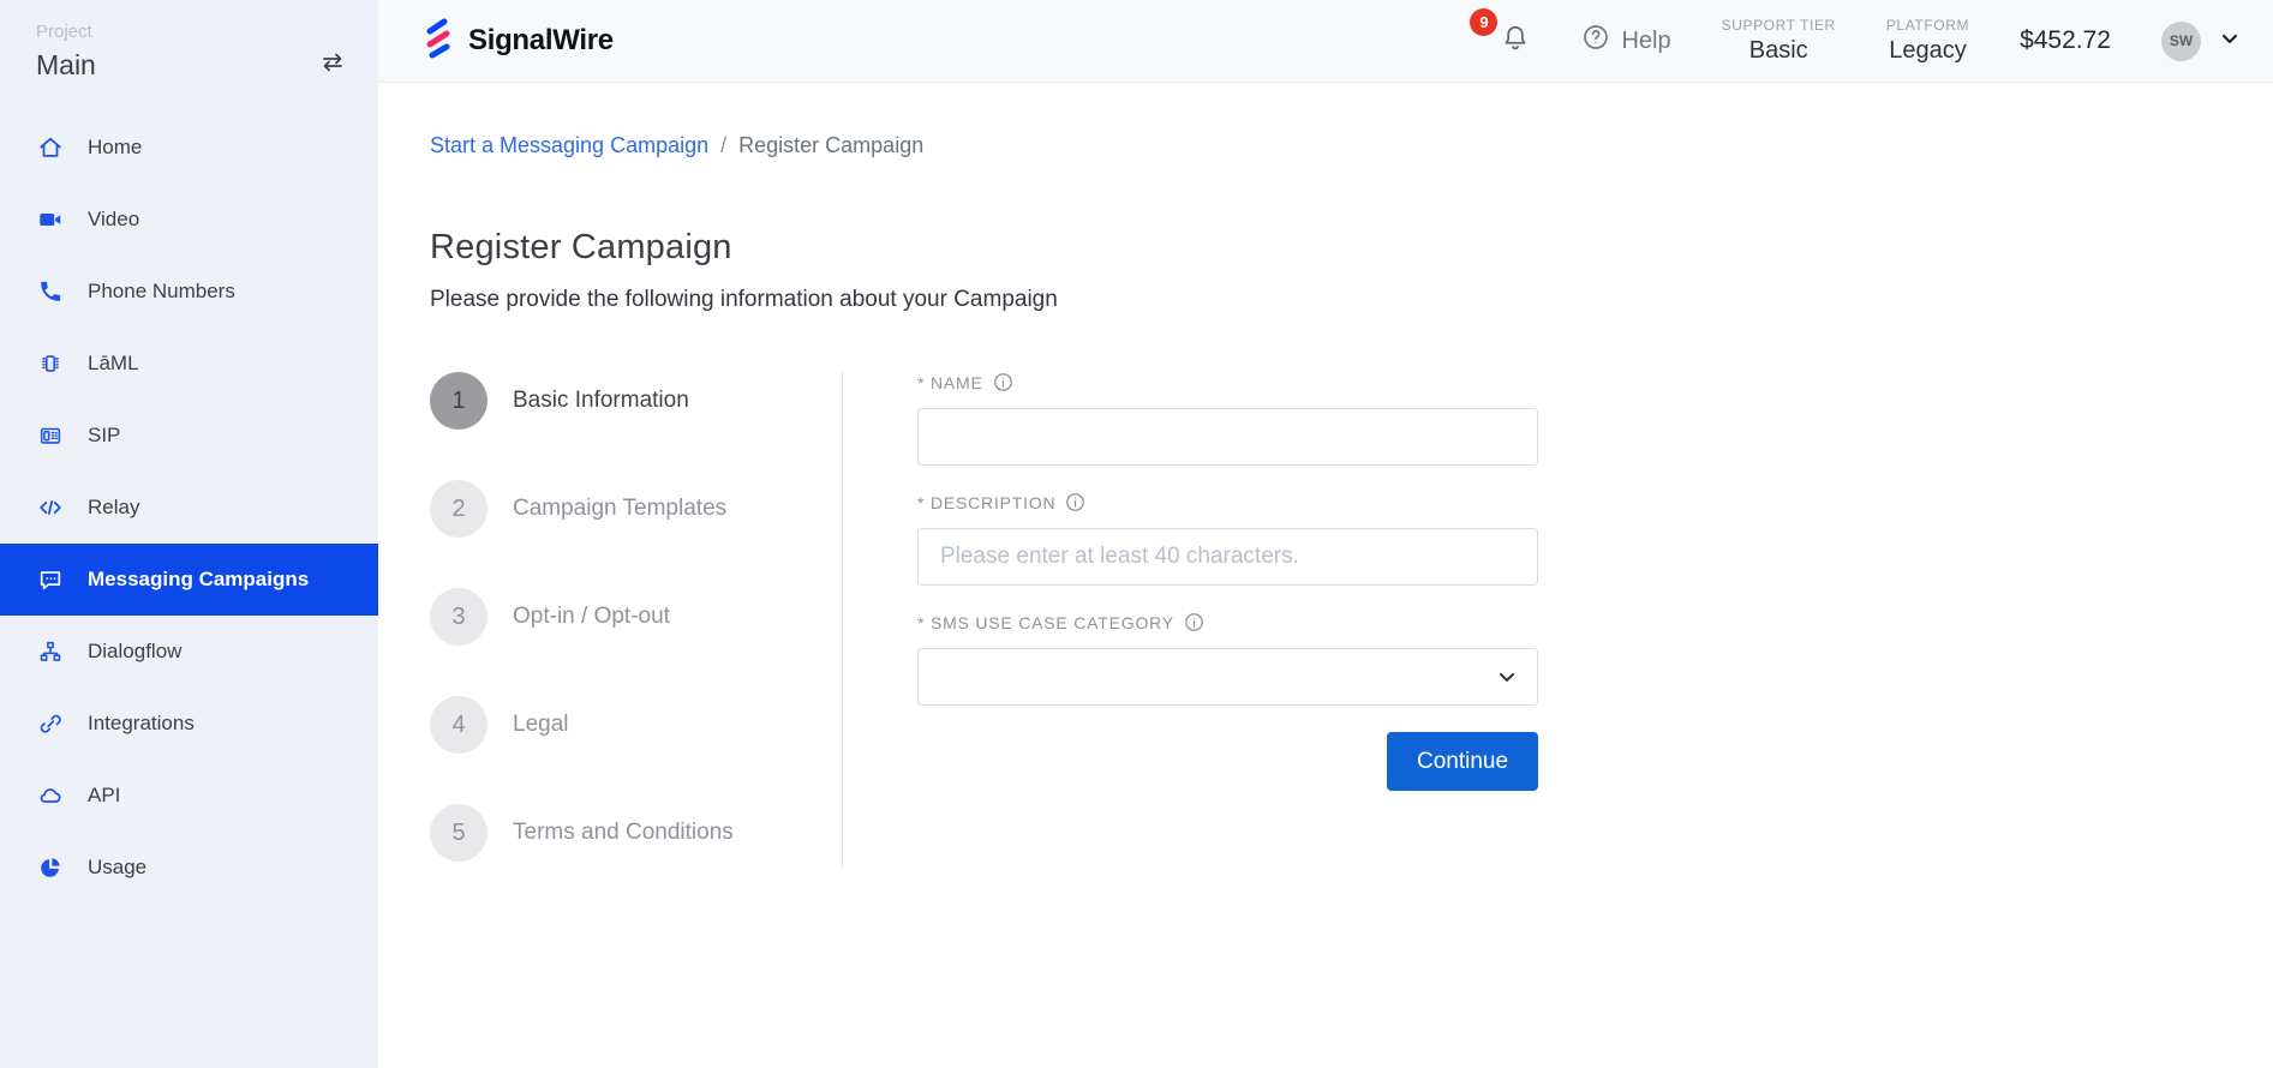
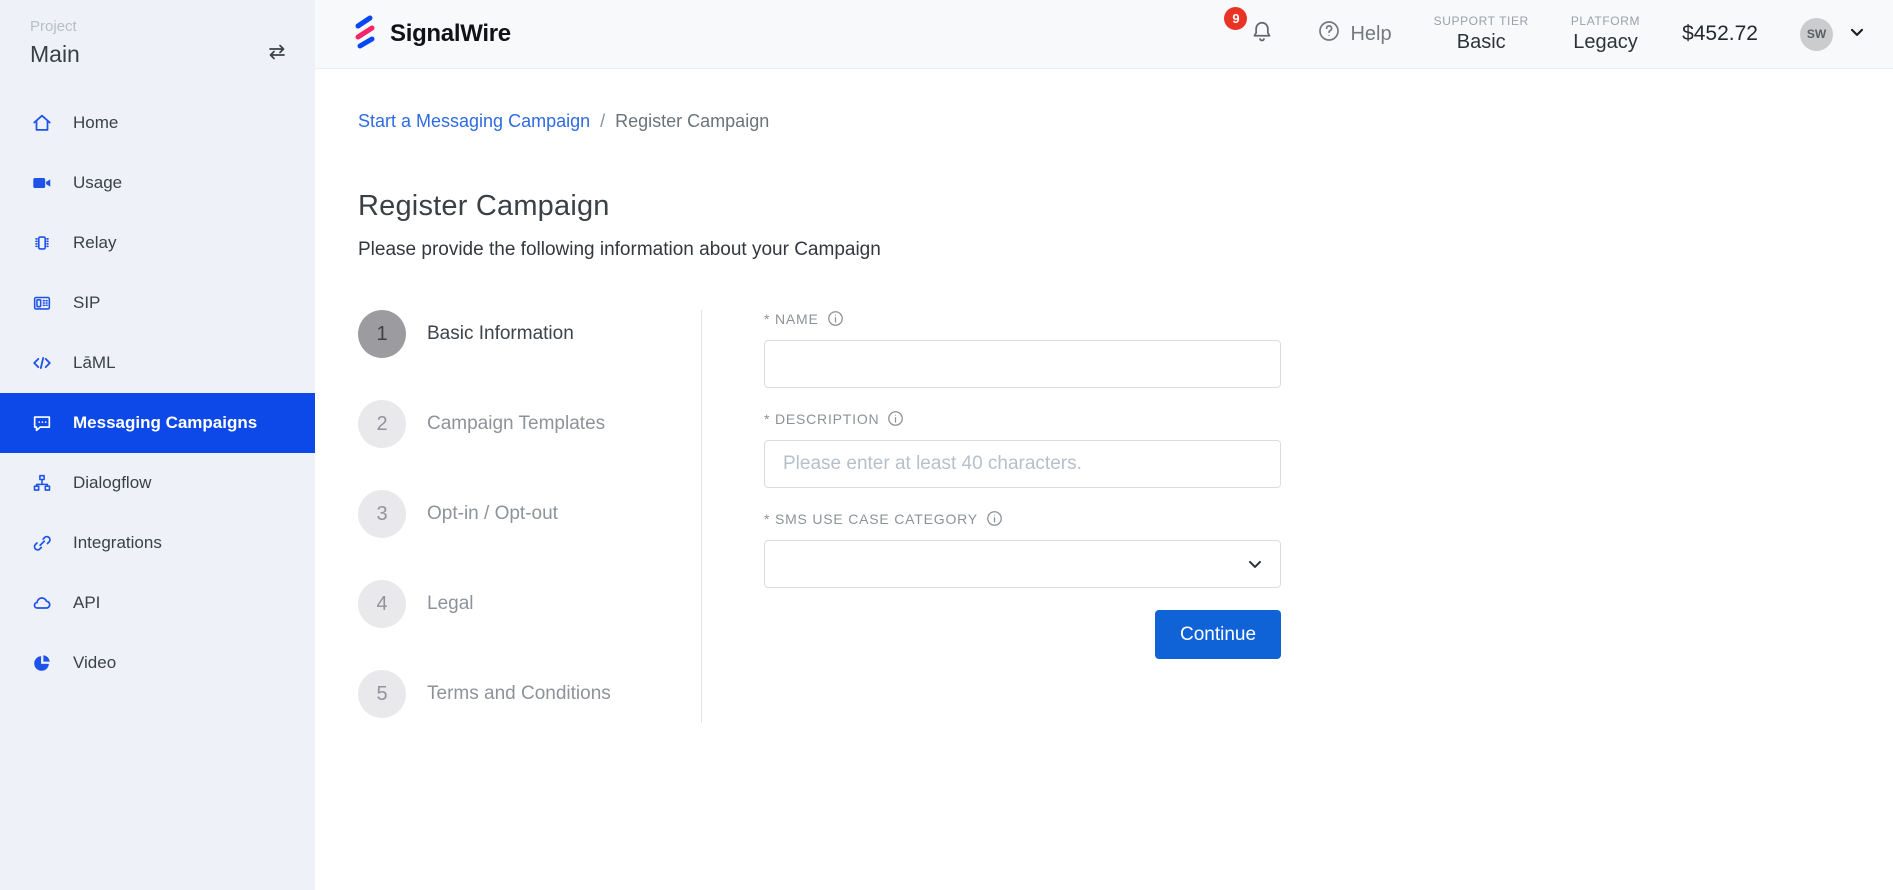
  Project
  Main
  Home
- Video
+ Usage
- Phone Numbers
- LāML
+ Relay
  SIP
- Relay
+ LāML
  Messaging Campaigns
  Dialogflow
  Integrations
  API
- Usage
+ Video
  SignalWire
  9
  Help
  SUPPORT TIER
  Basic
  PLATFORM
  Legacy
  $452.72
  SW
  Start a Messaging Campaign
  /
  Register Campaign
  Register Campaign
  Please provide the following information about your Campaign
  1
  Basic Information
  2
  Campaign Templates
  3
  Opt-in / Opt-out
  4
  Legal
  5
  Terms and Conditions
  * NAME
  * DESCRIPTION
  Please enter at least 40 characters.
  * SMS USE CASE CATEGORY
  Continue
